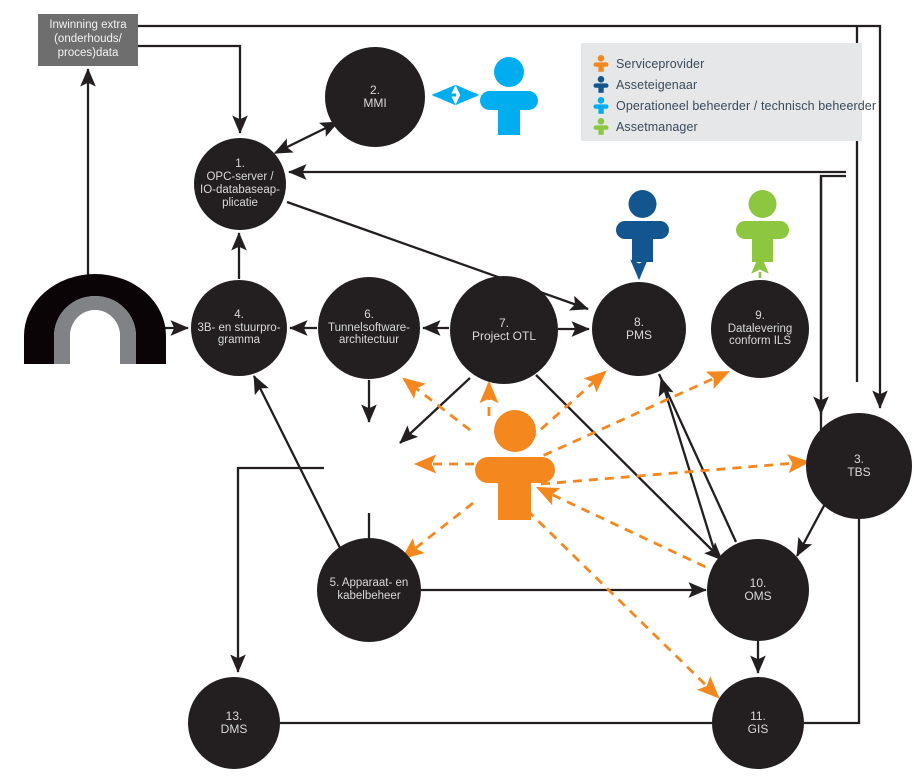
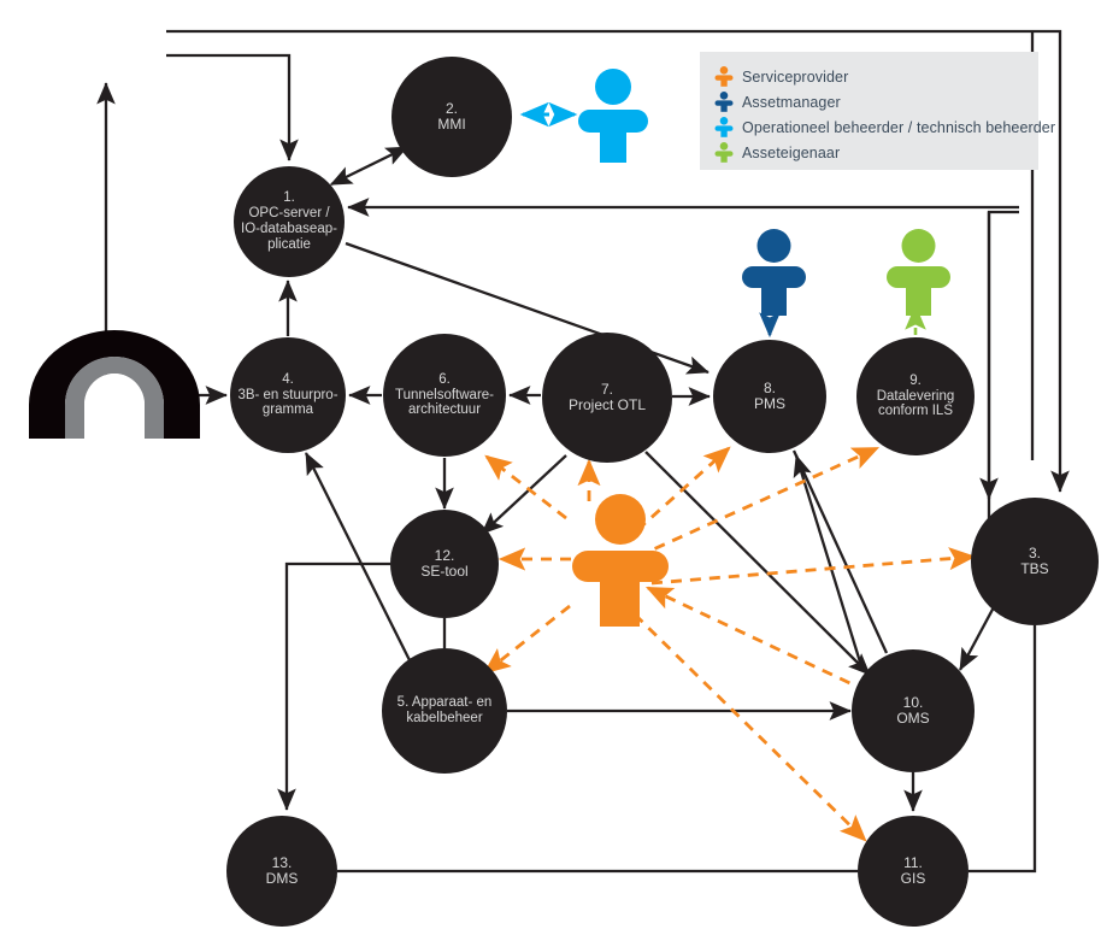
- Inwinning extra
- (onderhouds/
- proces)data
  1.
  OPC-server /
  IO-databaseap-
  plicatie
  2.
  MMI
  3.
  TBS
  4.
  3B- en stuurpro-
  gramma
  5. Apparaat- en
  kabelbeheer
  6.
  Tunnelsoftware-
  architectuur
  7.
  Project OTL
  8.
  PMS
  9.
  Datalevering
  conform ILS
  10.
  OMS
  11.
  GIS
+ 12.
+ SE-tool
  13.
  DMS
  Serviceprovider
- Asseteigenaar
+ Assetmanager
  Operationeel beheerder / technisch beheerder
- Assetmanager
+ Asseteigenaar
